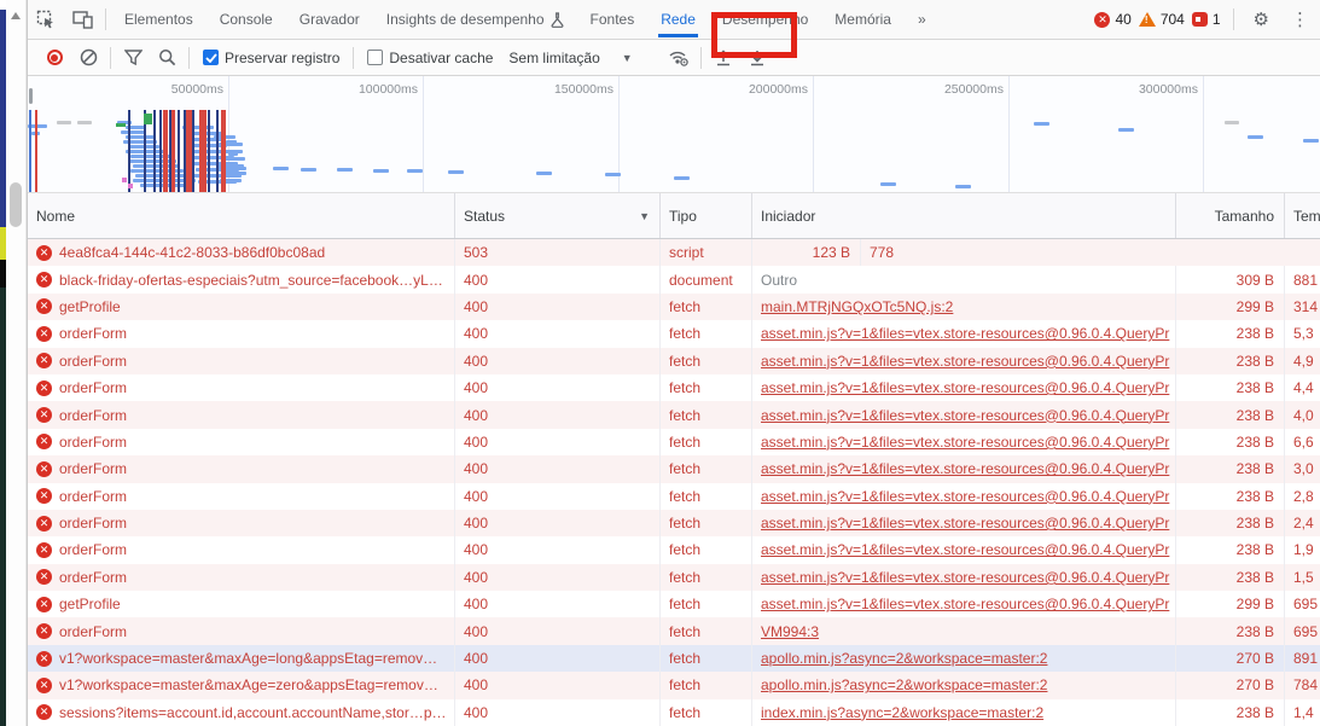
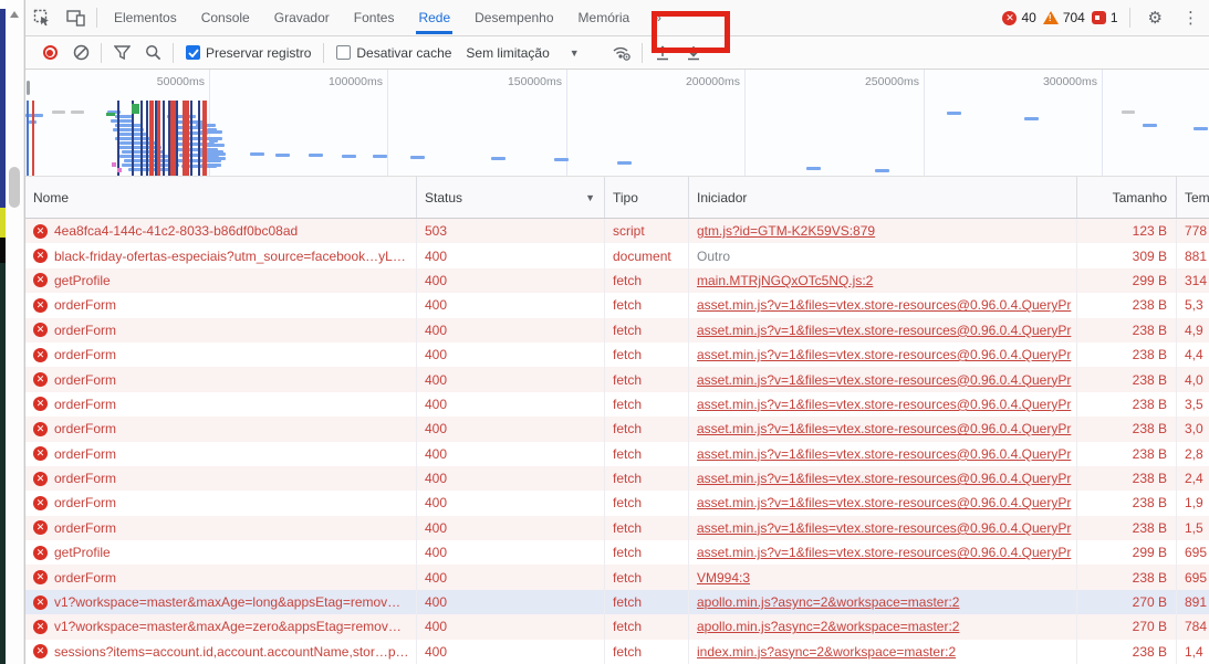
  Elementos
  Console
  Gravador
- Insights de desempenho
  Fontes
  Rede
  Desempenho
  Memória
  »
  ✕
  40
  704
  1
  ⚙
  ⋮
  Preservar registro
  Desativar cache
  Sem limitação
  ▼
  50000ms
  100000ms
  150000ms
  200000ms
  250000ms
  300000ms
  Nome
  Status
  ▼
  Tipo
  Iniciador
  Tamanho
  ✕
  4ea8fca4-144c-41c2-8033-b86df0bc08ad
  503
  script
+ gtm.js?id=GTM-K2K59VS:879
  123 B
  778
  ✕
  black-friday-ofertas-especiais?utm_source=facebook…yL…
  400
  document
  Outro
  309 B
  881
  ✕
  getProfile
  400
  fetch
  main.MTRjNGQxOTc5NQ.js:2
  299 B
  314
  ✕
  orderForm
  400
  fetch
  asset.min.js?v=1&files=vtex.store-resources@0.96.0.4.QueryPr
  238 B
  5,3
  ✕
  orderForm
  400
  fetch
  asset.min.js?v=1&files=vtex.store-resources@0.96.0.4.QueryPr
  238 B
  4,9
  ✕
  orderForm
  400
  fetch
  asset.min.js?v=1&files=vtex.store-resources@0.96.0.4.QueryPr
  238 B
  4,4
  ✕
  orderForm
  400
  fetch
  asset.min.js?v=1&files=vtex.store-resources@0.96.0.4.QueryPr
  238 B
  4,0
  ✕
  orderForm
  400
  fetch
  asset.min.js?v=1&files=vtex.store-resources@0.96.0.4.QueryPr
  238 B
- 6,6
+ 3,5
  ✕
  orderForm
  400
  fetch
  asset.min.js?v=1&files=vtex.store-resources@0.96.0.4.QueryPr
  238 B
  3,0
  ✕
  orderForm
  400
  fetch
  asset.min.js?v=1&files=vtex.store-resources@0.96.0.4.QueryPr
  238 B
  2,8
  ✕
  orderForm
  400
  fetch
  asset.min.js?v=1&files=vtex.store-resources@0.96.0.4.QueryPr
  238 B
  2,4
  ✕
  orderForm
  400
  fetch
  asset.min.js?v=1&files=vtex.store-resources@0.96.0.4.QueryPr
  238 B
  1,9
  ✕
  orderForm
  400
  fetch
  asset.min.js?v=1&files=vtex.store-resources@0.96.0.4.QueryPr
  238 B
  1,5
  ✕
  getProfile
  400
  fetch
  asset.min.js?v=1&files=vtex.store-resources@0.96.0.4.QueryPr
  299 B
  695
  ✕
  orderForm
  400
  fetch
  VM994:3
  238 B
  695
  ✕
  v1?workspace=master&maxAge=long&appsEtag=remov…
  400
  fetch
  apollo.min.js?async=2&workspace=master:2
  270 B
  891
  ✕
  v1?workspace=master&maxAge=zero&appsEtag=remov…
  400
  fetch
  apollo.min.js?async=2&workspace=master:2
  270 B
  784
  ✕
  sessions?items=account.id,account.accountName,stor…p…
  400
  fetch
  index.min.js?async=2&workspace=master:2
  238 B
  1,4
